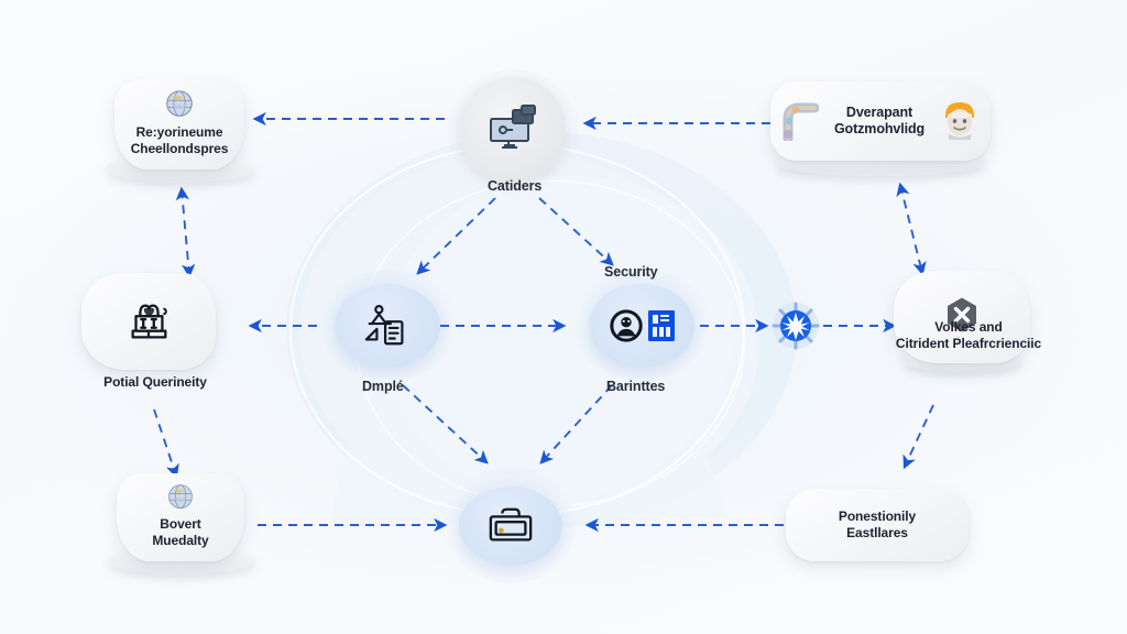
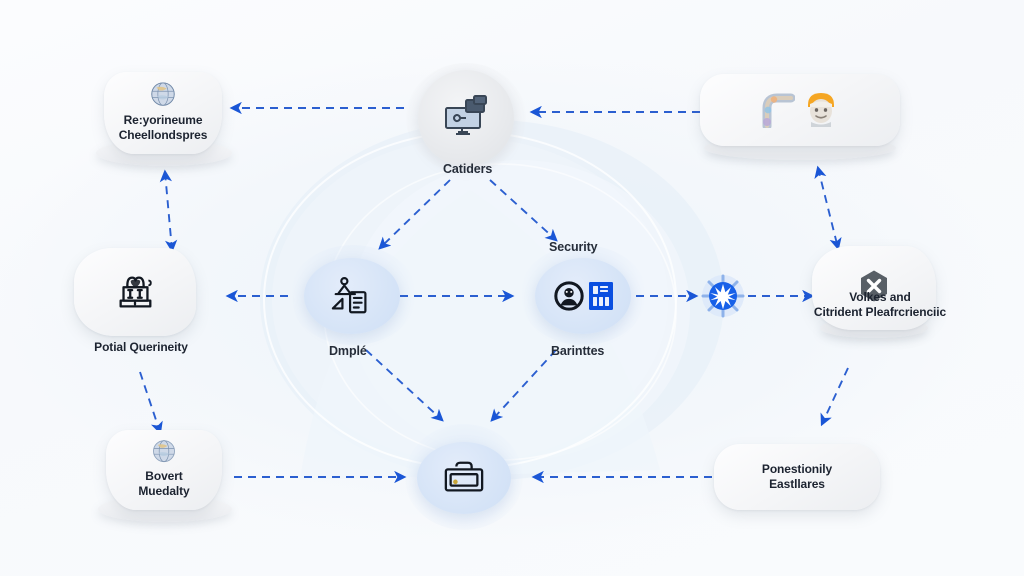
  Re:yorineume
  Cheellondspres
  Potial Querineity
  Bovert
  Muedalty
  Catiders
  Dmplé
  Security
  Barinttes
- Dverapant
- Gotzmohvlidg
  Volkes and
  Citrident Pleafrcrienciic
  Ponestionily
  Eastllares
